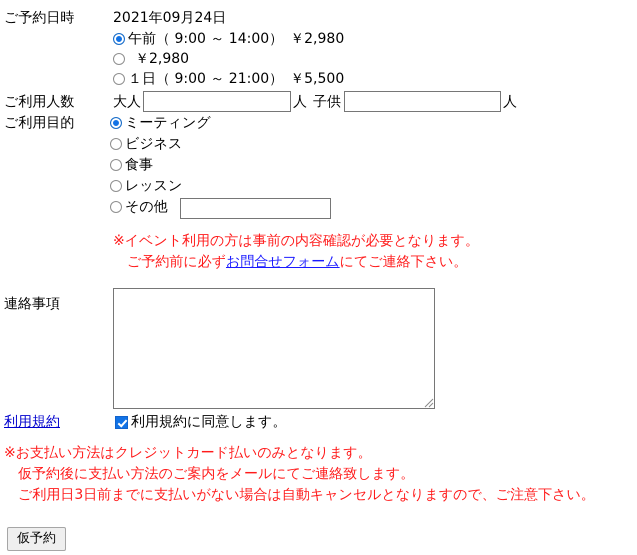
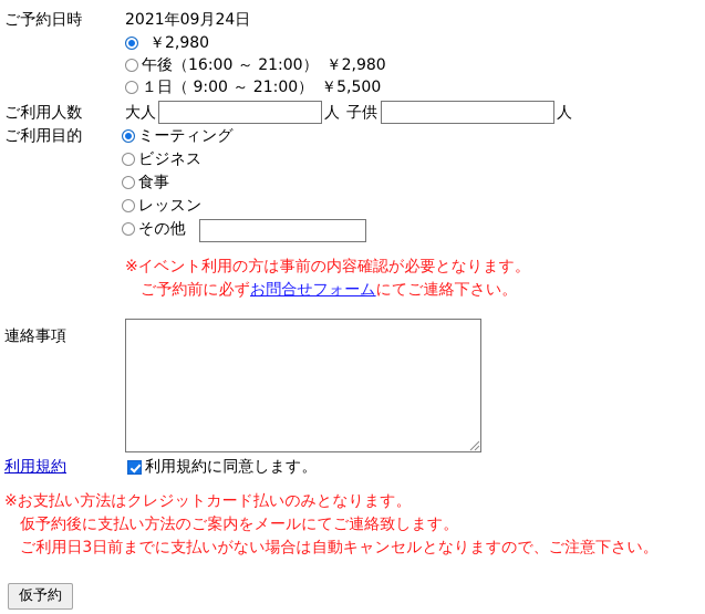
  ご予約日時
  2021年09月24日
- 午前（ 9:00 ～ 14:00）
  ￥2,980
+ 午後（16:00 ～ 21:00）
  ￥2,980
  １日（ 9:00 ～ 21:00）
  ￥5,500
  ご利用人数
  大人
  人
  子供
  人
  ご利用目的
  ミーティング
  ビジネス
  食事
  レッスン
  その他
  ※イベント利用の方は事前の内容確認が必要となります。
  ご予約前に必ずお問合せフォームにてご連絡下さい。
  連絡事項
  利用規約
  利用規約に同意します。
  ※お支払い方法はクレジットカード払いのみとなります。
  仮予約後に支払い方法のご案内をメールにてご連絡致します。
  ご利用日3日前までに支払いがない場合は自動キャンセルとなりますので、ご注意下さい。
  仮予約
